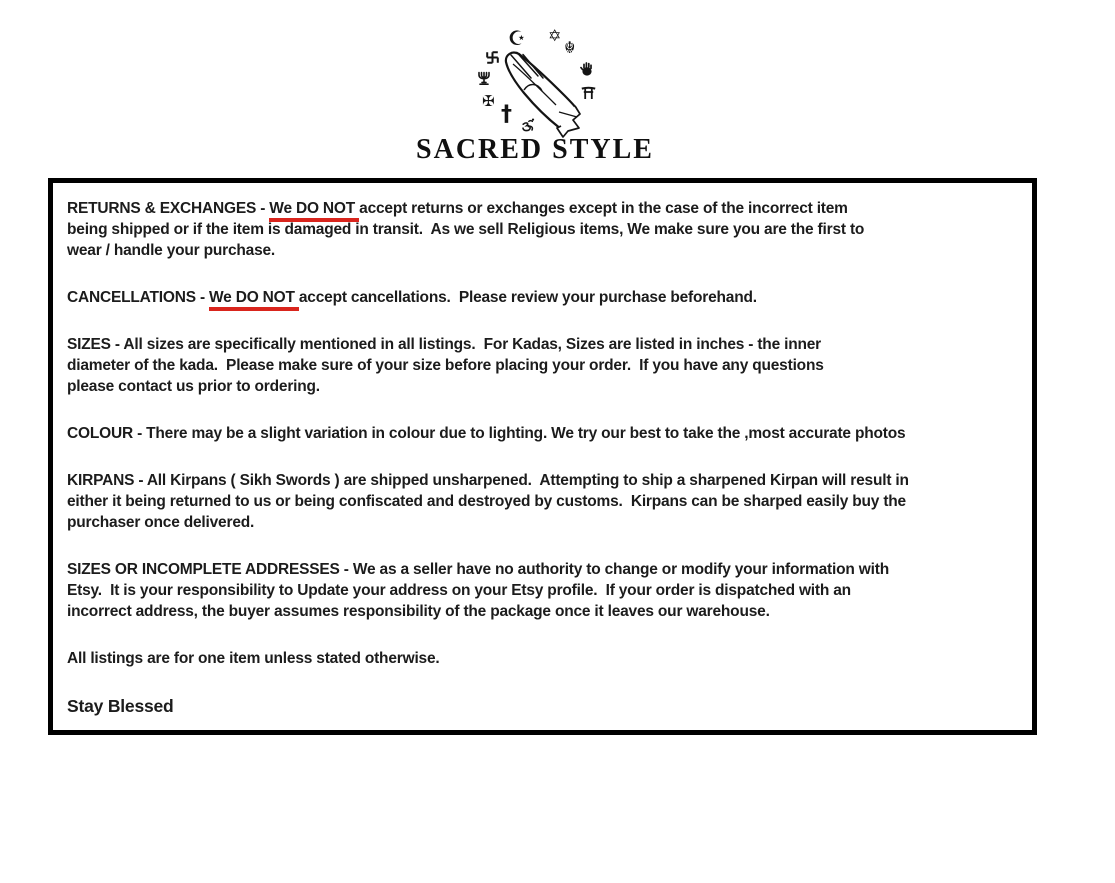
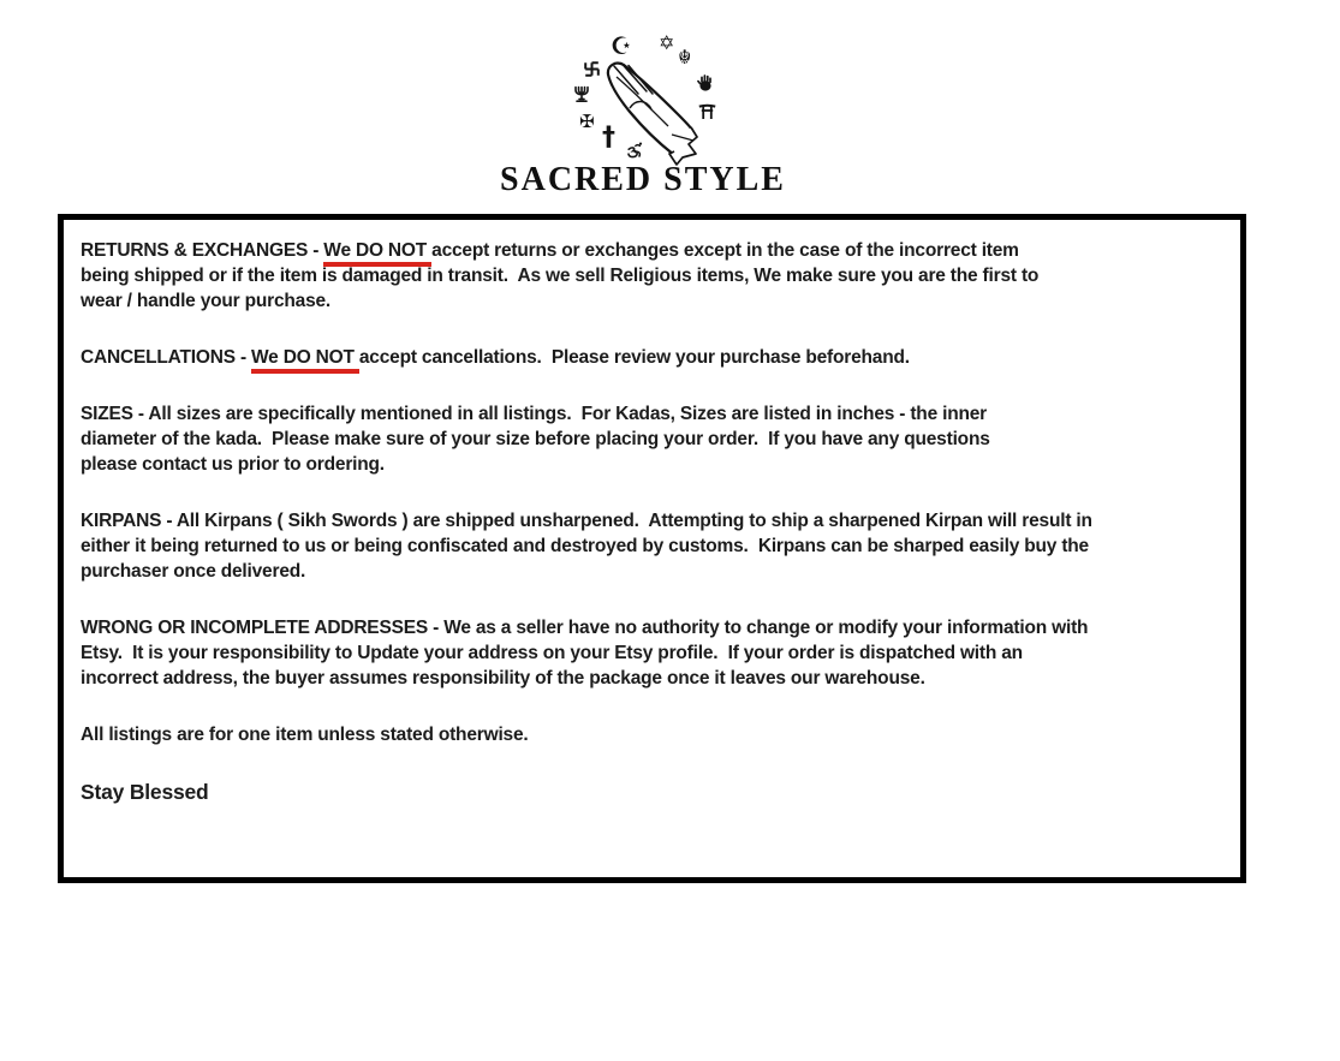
  ☪
  ✡
  ☬
  ✠
  †
  SACRED STYLE
  RETURNS & EXCHANGES - We DO NOT accept returns or exchanges except in the case of the incorrect item
  being shipped or if the item is damaged in transit. As we sell Religious items, We make sure you are the first to
  wear / handle your purchase.
  CANCELLATIONS - We DO NOT accept cancellations. Please review your purchase beforehand.
  SIZES - All sizes are specifically mentioned in all listings. For Kadas, Sizes are listed in inches - the inner
  diameter of the kada. Please make sure of your size before placing your order. If you have any questions
  please contact us prior to ordering.
- COLOUR - There may be a slight variation in colour due to lighting. We try our best to take the ,most accurate photos
  KIRPANS - All Kirpans ( Sikh Swords ) are shipped unsharpened. Attempting to ship a sharpened Kirpan will result in
  either it being returned to us or being confiscated and destroyed by customs. Kirpans can be sharped easily buy the
  purchaser once delivered.
- SIZES OR INCOMPLETE ADDRESSES - We as a seller have no authority to change or modify your information with
+ WRONG OR INCOMPLETE ADDRESSES - We as a seller have no authority to change or modify your information with
  Etsy. It is your responsibility to Update your address on your Etsy profile. If your order is dispatched with an
  incorrect address, the buyer assumes responsibility of the package once it leaves our warehouse.
  All listings are for one item unless stated otherwise.
  Stay Blessed
